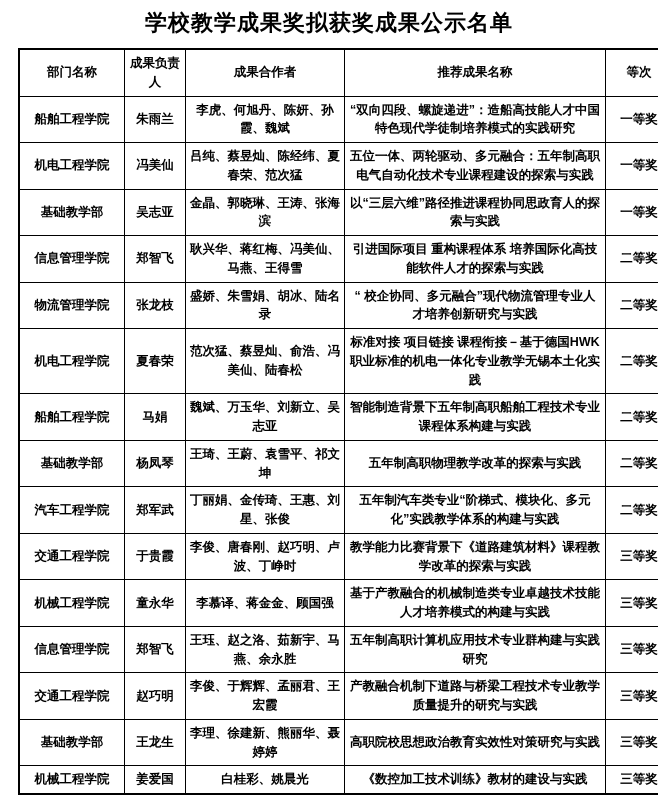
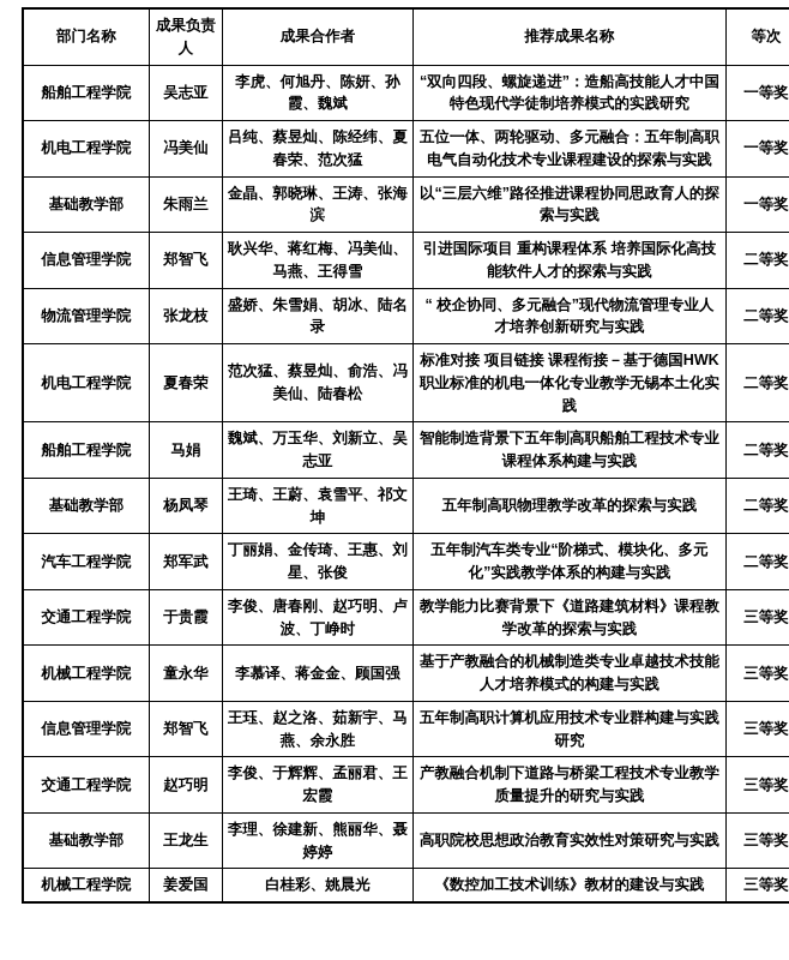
- 学校教学成果奖拟获奖成果公示名单
  部门名称	成果负责人	成果合作者	推荐成果名称	等次
- 船舶工程学院	朱雨兰	李虎、何旭丹、陈妍、孙霞、魏斌	“双向四段、螺旋递进”：造船高技能人才中国特色现代学徒制培养模式的实践研究	一等奖
+ 船舶工程学院	吴志亚	李虎、何旭丹、陈妍、孙霞、魏斌	“双向四段、螺旋递进”：造船高技能人才中国特色现代学徒制培养模式的实践研究	一等奖
  机电工程学院	冯美仙	吕纯、蔡昱灿、陈经纬、夏春荣、范次猛	五位一体、两轮驱动、多元融合：五年制高职电气自动化技术专业课程建设的探索与实践	一等奖
- 基础教学部	吴志亚	金晶、郭晓琳、王涛、张海滨	以“三层六维”路径推进课程协同思政育人的探索与实践	一等奖
+ 基础教学部	朱雨兰	金晶、郭晓琳、王涛、张海滨	以“三层六维”路径推进课程协同思政育人的探索与实践	一等奖
  信息管理学院	郑智飞	耿兴华、蒋红梅、冯美仙、马燕、王得雪	引进国际项目 重构课程体系 培养国际化高技能软件人才的探索与实践	二等奖
  物流管理学院	张龙枝	盛娇、朱雪娟、胡冰、陆名录	“ 校企协同、多元融合”现代物流管理专业人才培养创新研究与实践	二等奖
  机电工程学院	夏春荣	范次猛、蔡昱灿、俞浩、冯美仙、陆春松	标准对接 项目链接 课程衔接－基于德国HWK 职业标准的机电一体化专业教学无锡本土化实践	二等奖
  船舶工程学院	马娟	魏斌、万玉华、刘新立、吴志亚	智能制造背景下五年制高职船舶工程技术专业课程体系构建与实践	二等奖
  基础教学部	杨凤琴	王琦、王蔚、袁雪平、祁文坤	五年制高职物理教学改革的探索与实践	二等奖
  汽车工程学院	郑军武	丁丽娟、金传琦、王惠、刘星、张俊	五年制汽车类专业“阶梯式、模块化、多元化”实践教学体系的构建与实践	二等奖
  交通工程学院	于贵霞	李俊、唐春刚、赵巧明、卢波、丁峥时	教学能力比赛背景下《道路建筑材料》课程教学改革的探索与实践	三等奖
  机械工程学院	童永华	李慕译、蒋金金、顾国强	基于产教融合的机械制造类专业卓越技术技能人才培养模式的构建与实践	三等奖
  信息管理学院	郑智飞	王珏、赵之洛、茹新宇、马燕、余永胜	五年制高职计算机应用技术专业群构建与实践研究	三等奖
  交通工程学院	赵巧明	李俊、于辉辉、孟丽君、王宏霞	产教融合机制下道路与桥梁工程技术专业教学质量提升的研究与实践	三等奖
  基础教学部	王龙生	李理、徐建新、熊丽华、聂婷婷	高职院校思想政治教育实效性对策研究与实践	三等奖
  机械工程学院	姜爱国	白桂彩、姚晨光	《数控加工技术训练》教材的建设与实践	三等奖
